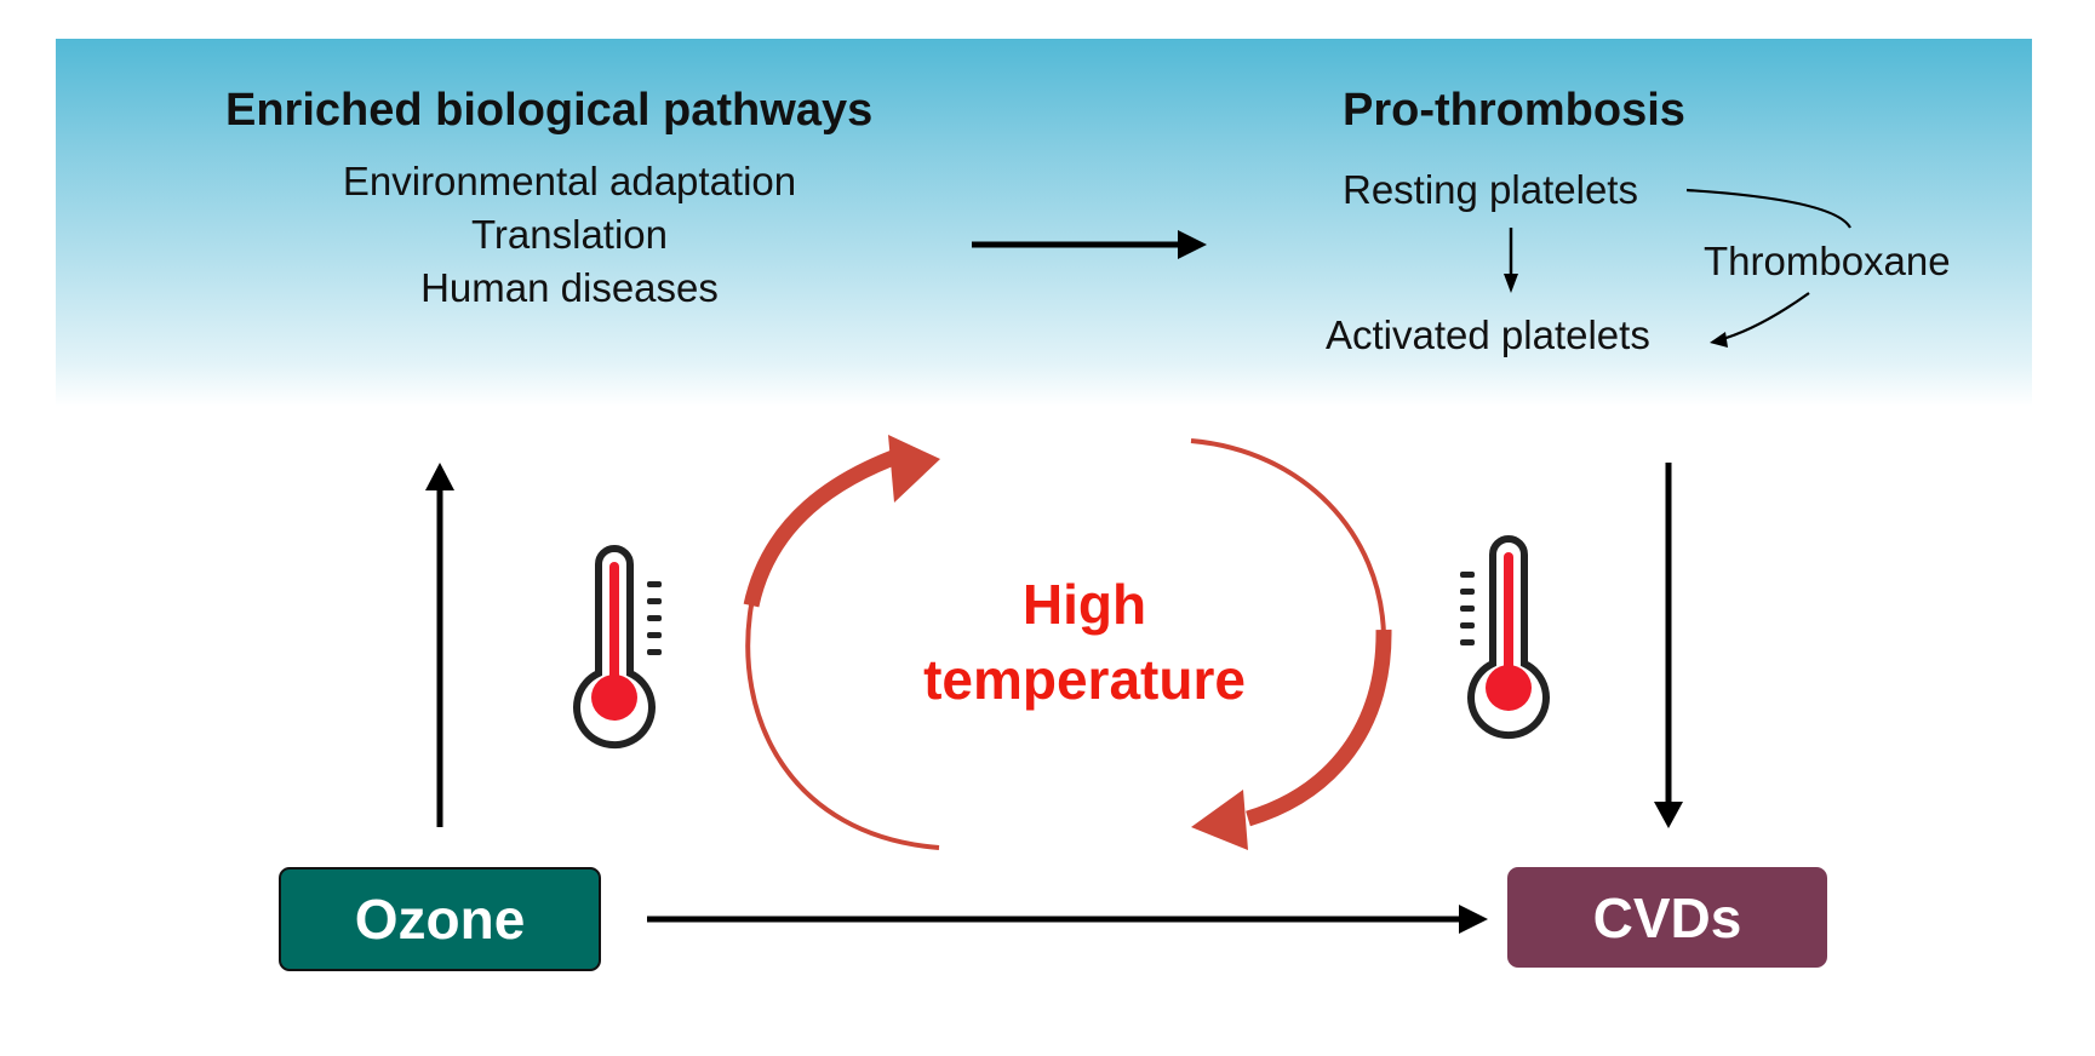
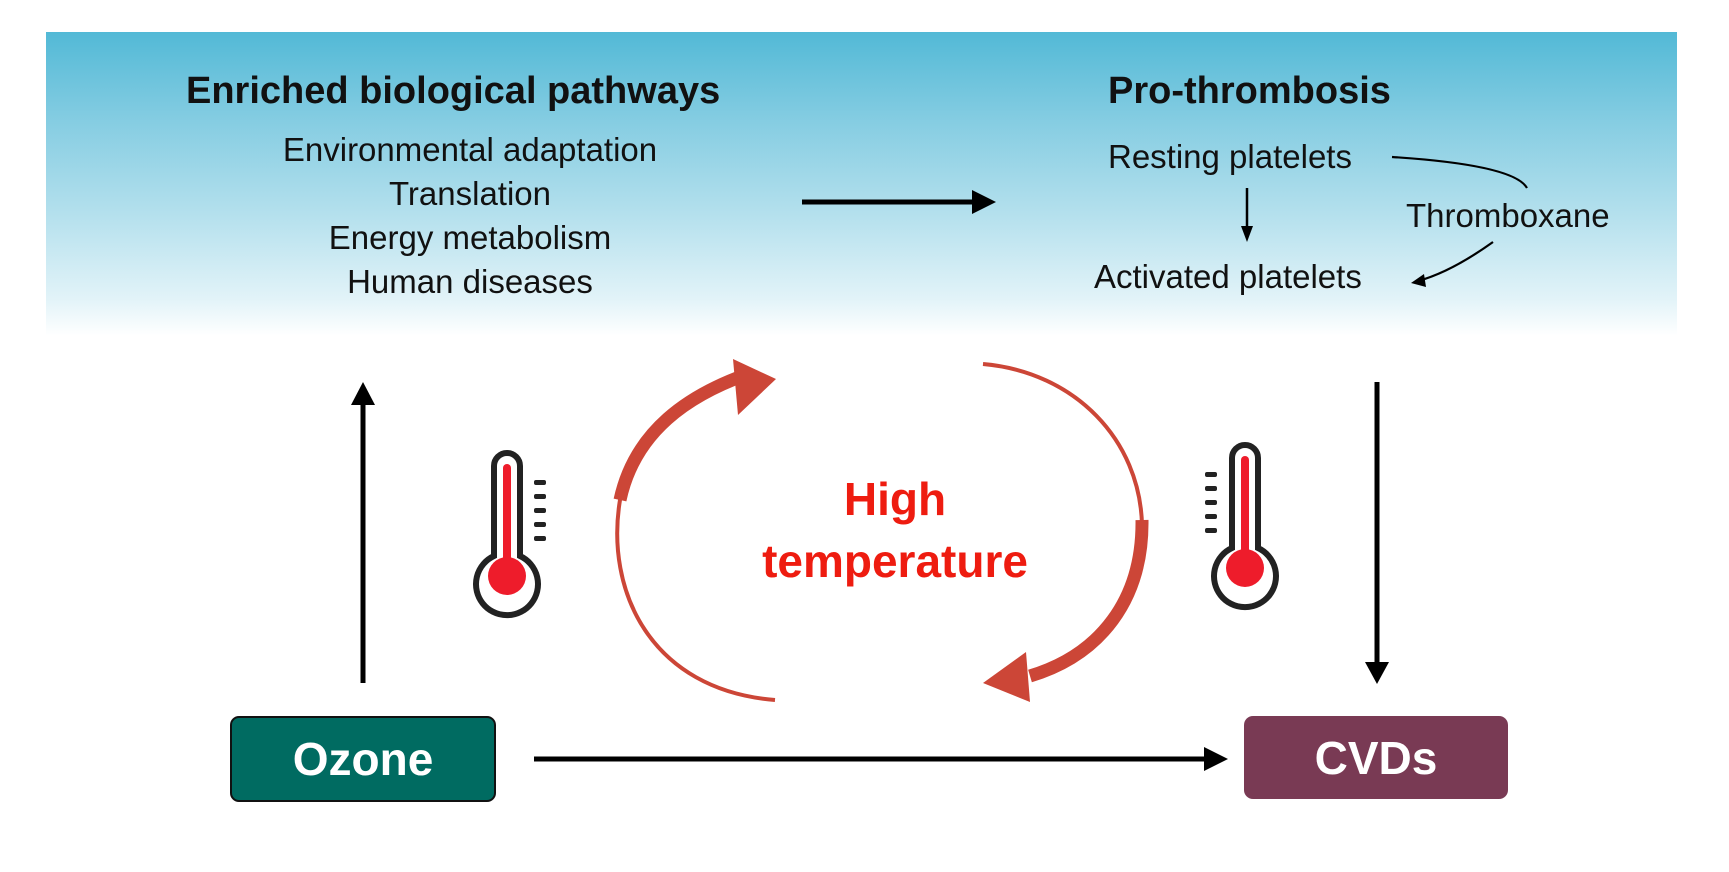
  Enriched biological pathways
  Environmental adaptation
  Translation
+ Energy metabolism
  Human diseases
  Pro-thrombosis
  Resting platelets
  Thromboxane
  Activated platelets
  High
  temperature
  Ozone
  CVDs
